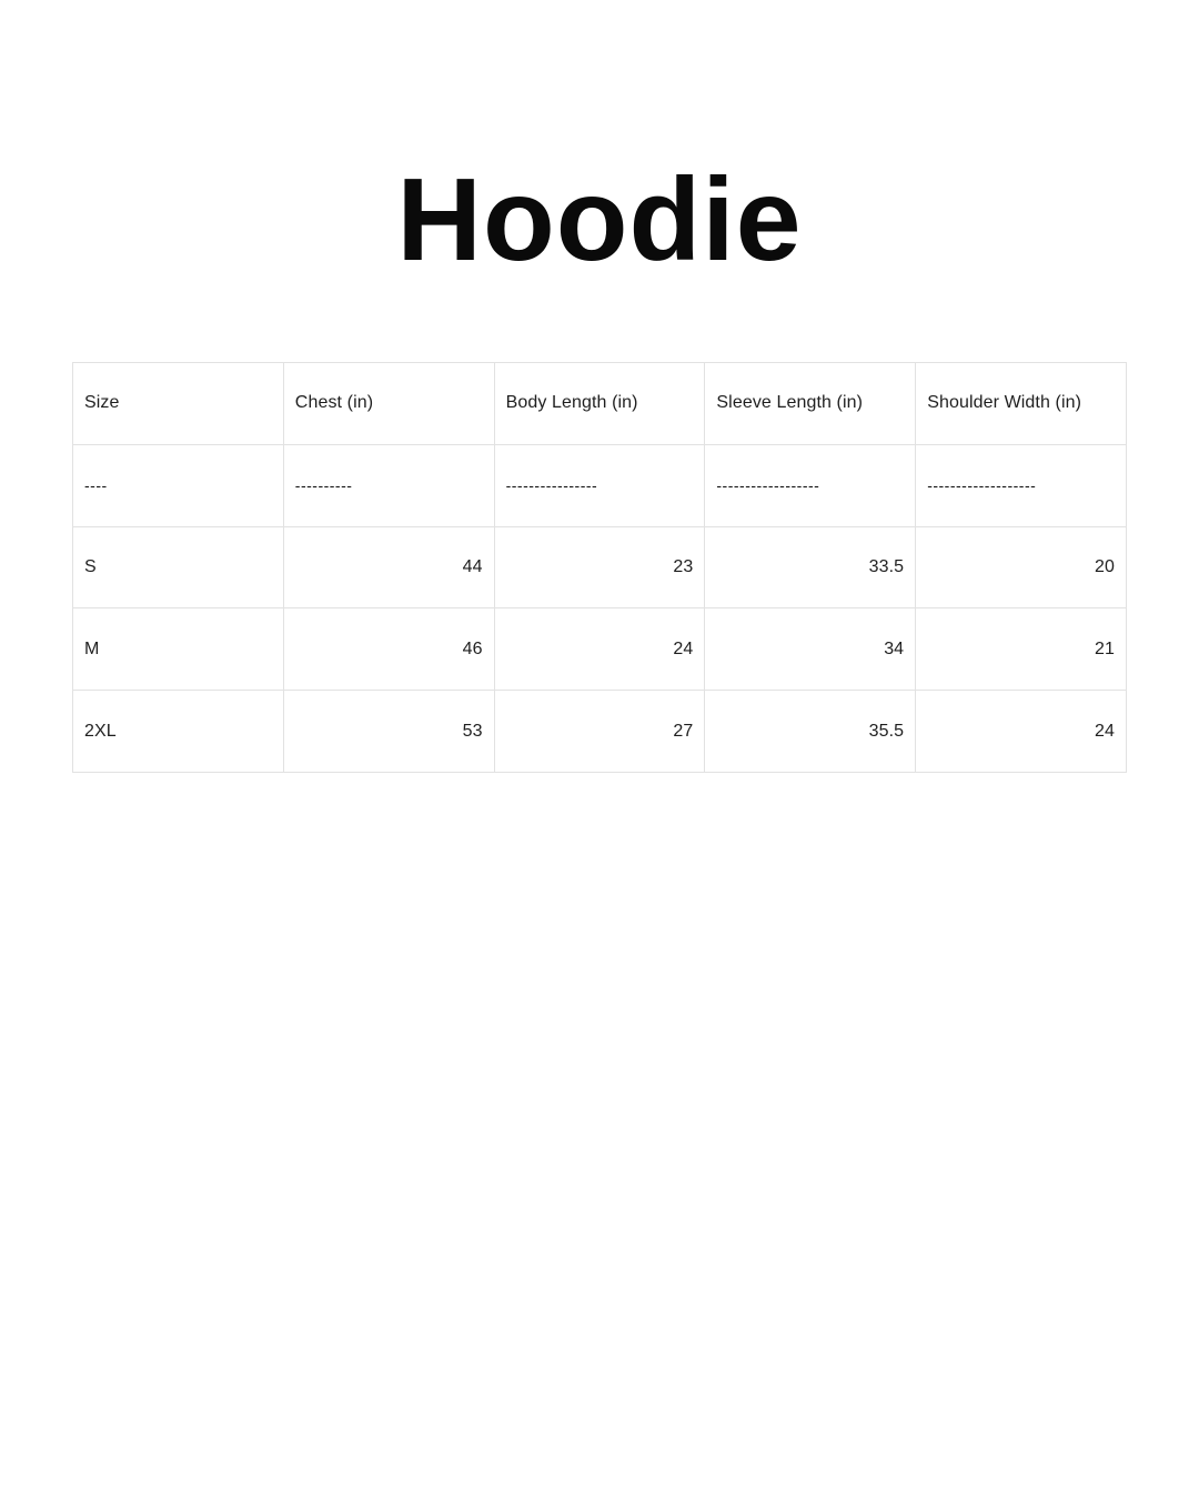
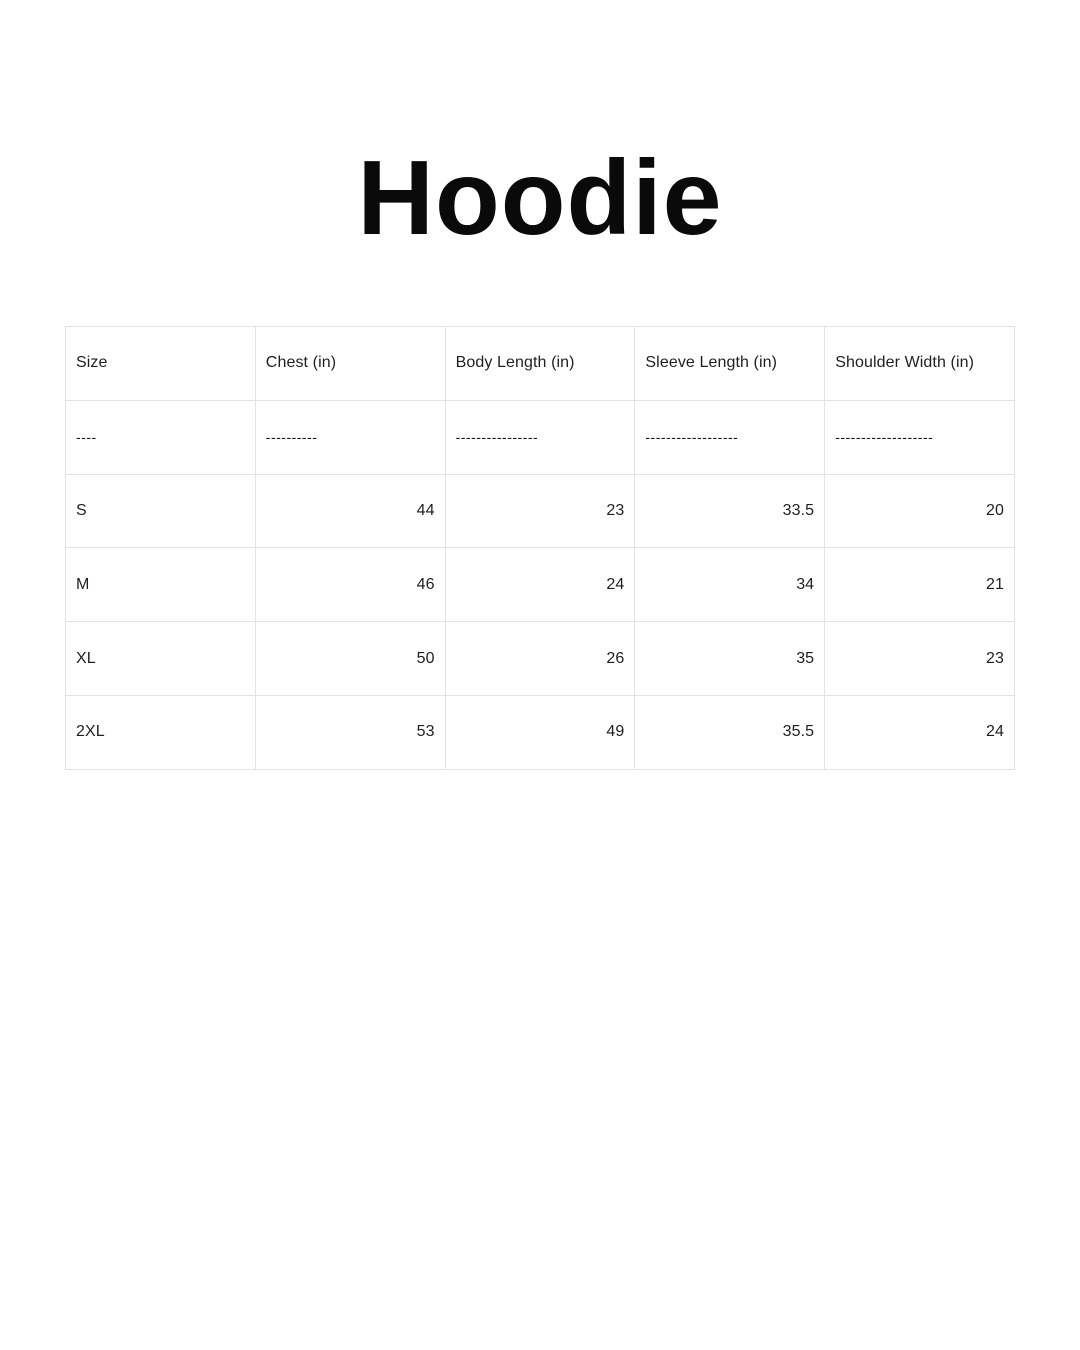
  Hoodie
  Size	Chest (in)	Body Length (in)	Sleeve Length (in)	Shoulder Width (in)
  ----	----------	----------------	------------------	-------------------
  S	44	23	33.5	20
  M	46	24	34	21
+ XL	50	26	35	23
- 2XL	53	27	35.5	24
+ 2XL	53	49	35.5	24
